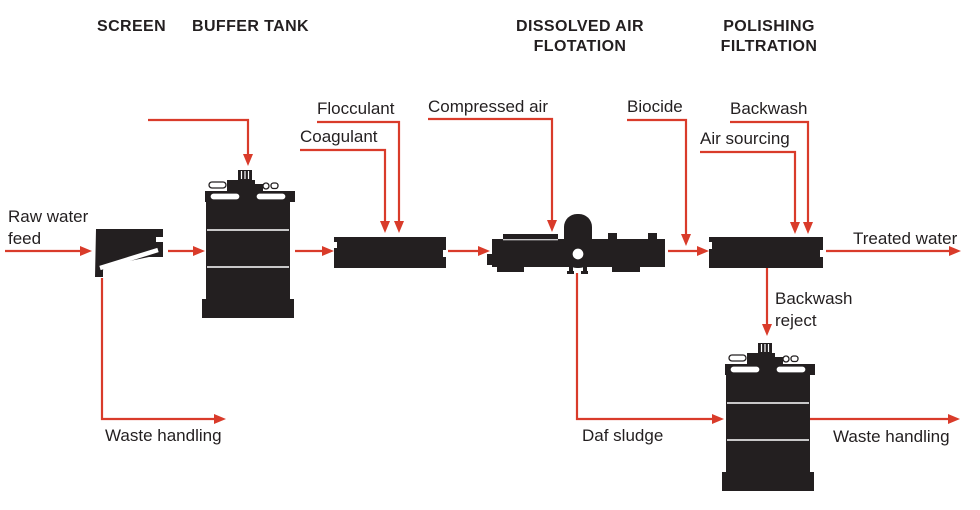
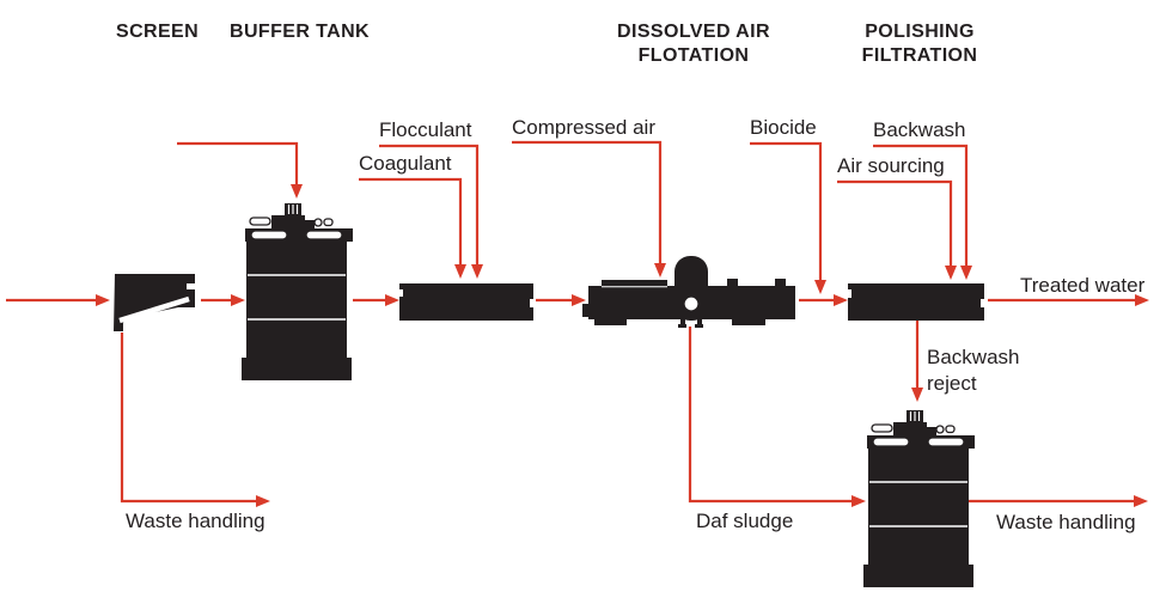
  SCREEN
  BUFFER TANK
  DISSOLVED AIR
  FLOTATION
  POLISHING
  FILTRATION
  Flocculant
  Coagulant
  Compressed air
  Biocide
  Backwash
  Air sourcing
- Raw water
- feed
  Treated water
  Waste handling
  Daf sludge
  Backwash
  reject
  Waste handling
